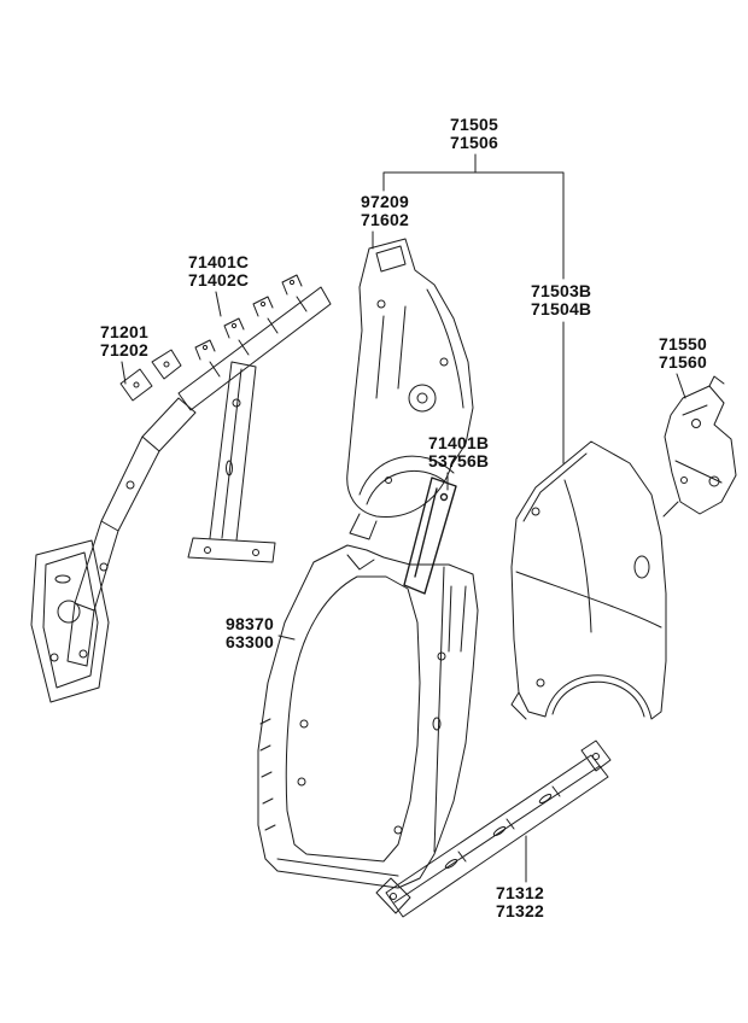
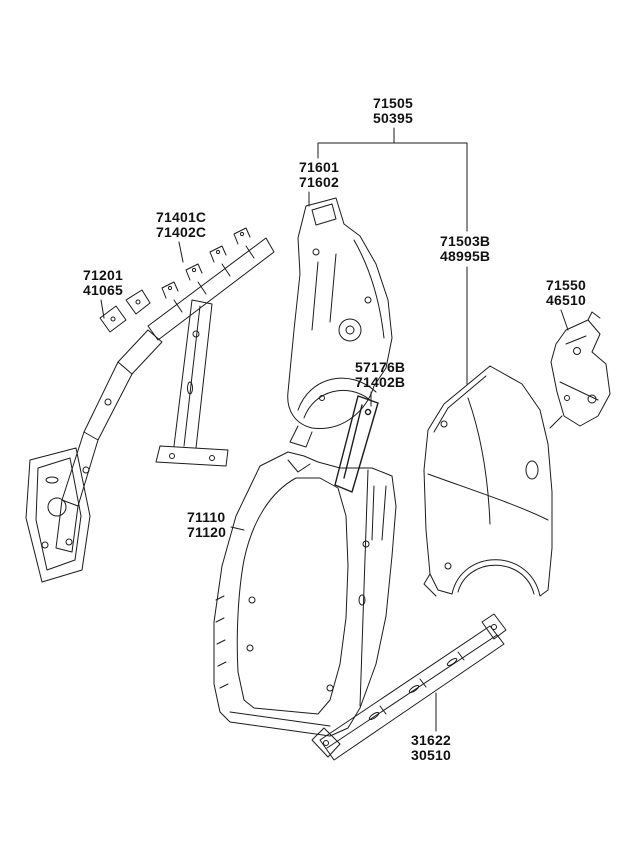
  71505
- 71506
+ 50395
- 97209
+ 71601
  71602
  71401C
  71402C
  71201
- 71202
+ 41065
  71503B
- 71504B
+ 48995B
  71550
- 71560
+ 46510
- 71401B
+ 57176B
- 53756B
+ 71402B
- 98370
+ 71110
- 63300
+ 71120
- 71312
+ 31622
- 71322
+ 30510
